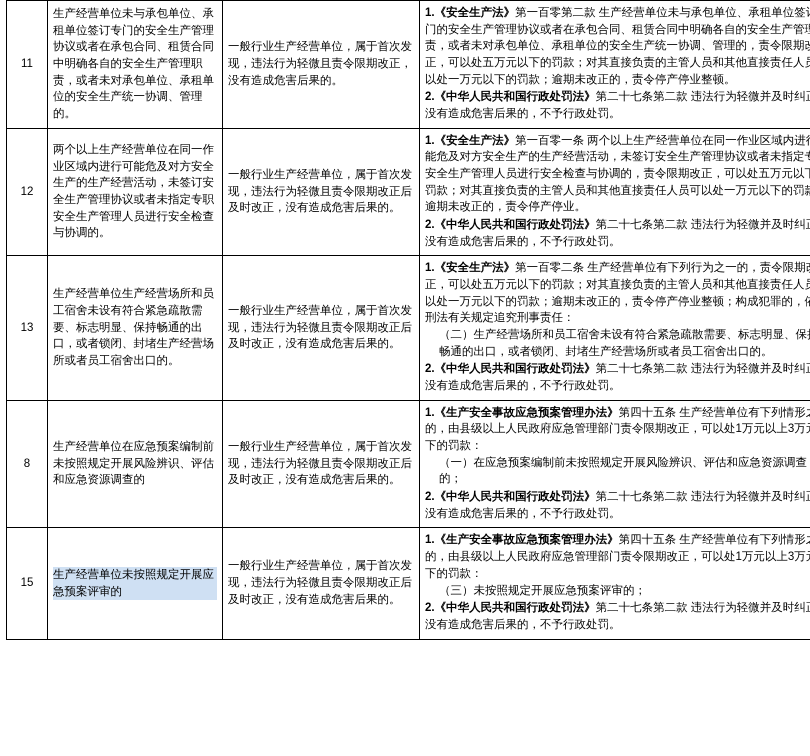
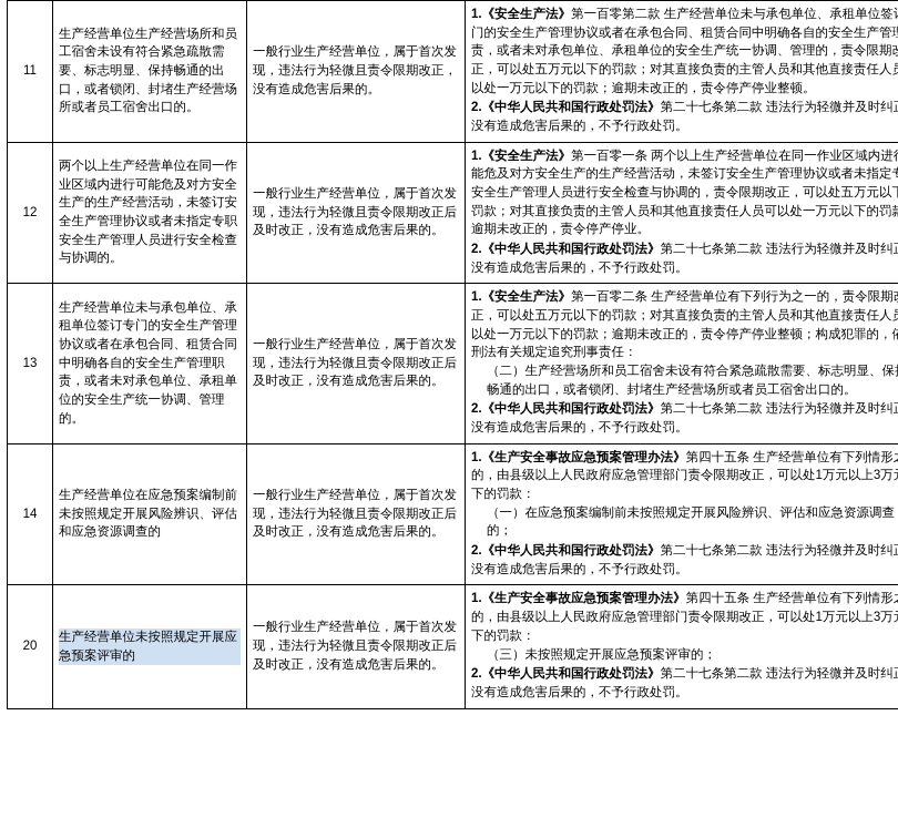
- 11	生产经营单位未与承包单位、承租单位签订专门的安全生产管理协议或者在承包合同、租赁合同中明确各自的安全生产管理职责，或者未对承包单位、承租单位的安全生产统一协调、管理的。	一般行业生产经营单位，属于首次发现，违法行为轻微且责令限期改正，没有造成危害后果的。	1.《安全生产法》第一百零第二款 生产经营单位未与承包单位、承租单位签门的安全生产管理协议或者在承包合同、租赁合同中明确各自的安全生产管责，或者未对承包单位、承租单位的安全生产统一协调、管理的，责令限期正，可以处五万元以下的罚款；对其直接负责的主管人员和其他直接责任人以处一万元以下的罚款；逾期未改正的，责令停产停业整顿。 2.《中华人民共和国行政处罚法》第二十七条第二款 违法行为轻微并及时纠没有造成危害后果的，不予行政处罚。
+ 11	生产经营单位生产经营场所和员工宿舍未设有符合紧急疏散需要、标志明显、保持畅通的出口，或者锁闭、封堵生产经营场所或者员工宿舍出口的。	一般行业生产经营单位，属于首次发现，违法行为轻微且责令限期改正，没有造成危害后果的。	1.《安全生产法》第一百零第二款 生产经营单位未与承包单位、承租单位签门的安全生产管理协议或者在承包合同、租赁合同中明确各自的安全生产管责，或者未对承包单位、承租单位的安全生产统一协调、管理的，责令限期正，可以处五万元以下的罚款；对其直接负责的主管人员和其他直接责任人以处一万元以下的罚款；逾期未改正的，责令停产停业整顿。 2.《中华人民共和国行政处罚法》第二十七条第二款 违法行为轻微并及时纠没有造成危害后果的，不予行政处罚。
  12	两个以上生产经营单位在同一作业区域内进行可能危及对方安全生产的生产经营活动，未签订安全生产管理协议或者未指定专职安全生产管理人员进行安全检查与协调的。	一般行业生产经营单位，属于首次发现，违法行为轻微且责令限期改正后及时改正，没有造成危害后果的。	1.《安全生产法》第一百零一条 两个以上生产经营单位在同一作业区域内进能危及对方安全生产的生产经营活动，未签订安全生产管理协议或者未指定安全生产管理人员进行安全检查与协调的，责令限期改正，可以处五万元以罚款；对其直接负责的主管人员和其他直接责任人员可以处一万元以下的罚逾期未改正的，责令停产停业。 2.《中华人民共和国行政处罚法》第二十七条第二款 违法行为轻微并及时纠没有造成危害后果的，不予行政处罚。
- 13	生产经营单位生产经营场所和员工宿舍未设有符合紧急疏散需要、标志明显、保持畅通的出口，或者锁闭、封堵生产经营场所或者员工宿舍出口的。	一般行业生产经营单位，属于首次发现，违法行为轻微且责令限期改正后及时改正，没有造成危害后果的。	1.《安全生产法》第一百零二条 生产经营单位有下列行为之一的，责令限期正，可以处五万元以下的罚款；对其直接负责的主管人员和其他直接责任人以处一万元以下的罚款；逾期未改正的，责令停产停业整顿；构成犯罪的，刑法有关规定追究刑事责任： （二）生产经营场所和员工宿舍未设有符合紧急疏散需要、标志明显、保畅通的出口，或者锁闭、封堵生产经营场所或者员工宿舍出口的。 2.《中华人民共和国行政处罚法》第二十七条第二款 违法行为轻微并及时纠没有造成危害后果的，不予行政处罚。
+ 13	生产经营单位未与承包单位、承租单位签订专门的安全生产管理协议或者在承包合同、租赁合同中明确各自的安全生产管理职责，或者未对承包单位、承租单位的安全生产统一协调、管理的。	一般行业生产经营单位，属于首次发现，违法行为轻微且责令限期改正后及时改正，没有造成危害后果的。	1.《安全生产法》第一百零二条 生产经营单位有下列行为之一的，责令限期正，可以处五万元以下的罚款；对其直接负责的主管人员和其他直接责任人以处一万元以下的罚款；逾期未改正的，责令停产停业整顿；构成犯罪的，刑法有关规定追究刑事责任： （二）生产经营场所和员工宿舍未设有符合紧急疏散需要、标志明显、保畅通的出口，或者锁闭、封堵生产经营场所或者员工宿舍出口的。 2.《中华人民共和国行政处罚法》第二十七条第二款 违法行为轻微并及时纠没有造成危害后果的，不予行政处罚。
- 8	生产经营单位在应急预案编制前未按照规定开展风险辨识、评估和应急资源调查的	一般行业生产经营单位，属于首次发现，违法行为轻微且责令限期改正后及时改正，没有造成危害后果的。	1.《生产安全事故应急预案管理办法》第四十五条 生产经营单位有下列情形的，由县级以上人民政府应急管理部门责令限期改正，可以处1万元以上3万下的罚款： （一）在应急预案编制前未按照规定开展风险辨识、评估和应急资源调查的； 2.《中华人民共和国行政处罚法》第二十七条第二款 违法行为轻微并及时纠没有造成危害后果的，不予行政处罚。
+ 14	生产经营单位在应急预案编制前未按照规定开展风险辨识、评估和应急资源调查的	一般行业生产经营单位，属于首次发现，违法行为轻微且责令限期改正后及时改正，没有造成危害后果的。	1.《生产安全事故应急预案管理办法》第四十五条 生产经营单位有下列情形的，由县级以上人民政府应急管理部门责令限期改正，可以处1万元以上3万下的罚款： （一）在应急预案编制前未按照规定开展风险辨识、评估和应急资源调查的； 2.《中华人民共和国行政处罚法》第二十七条第二款 违法行为轻微并及时纠没有造成危害后果的，不予行政处罚。
- 15	生产经营单位未按照规定开展应急预案评审的	一般行业生产经营单位，属于首次发现，违法行为轻微且责令限期改正后及时改正，没有造成危害后果的。	1.《生产安全事故应急预案管理办法》第四十五条 生产经营单位有下列情形的，由县级以上人民政府应急管理部门责令限期改正，可以处1万元以上3万下的罚款： （三）未按照规定开展应急预案评审的； 2.《中华人民共和国行政处罚法》第二十七条第二款 违法行为轻微并及时纠没有造成危害后果的，不予行政处罚。
+ 20	生产经营单位未按照规定开展应急预案评审的	一般行业生产经营单位，属于首次发现，违法行为轻微且责令限期改正后及时改正，没有造成危害后果的。	1.《生产安全事故应急预案管理办法》第四十五条 生产经营单位有下列情形的，由县级以上人民政府应急管理部门责令限期改正，可以处1万元以上3万下的罚款： （三）未按照规定开展应急预案评审的； 2.《中华人民共和国行政处罚法》第二十七条第二款 违法行为轻微并及时纠没有造成危害后果的，不予行政处罚。
